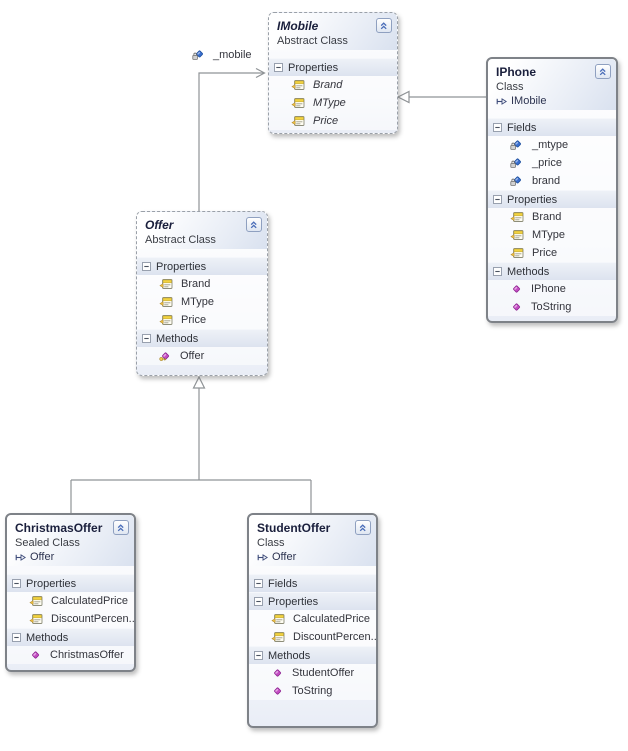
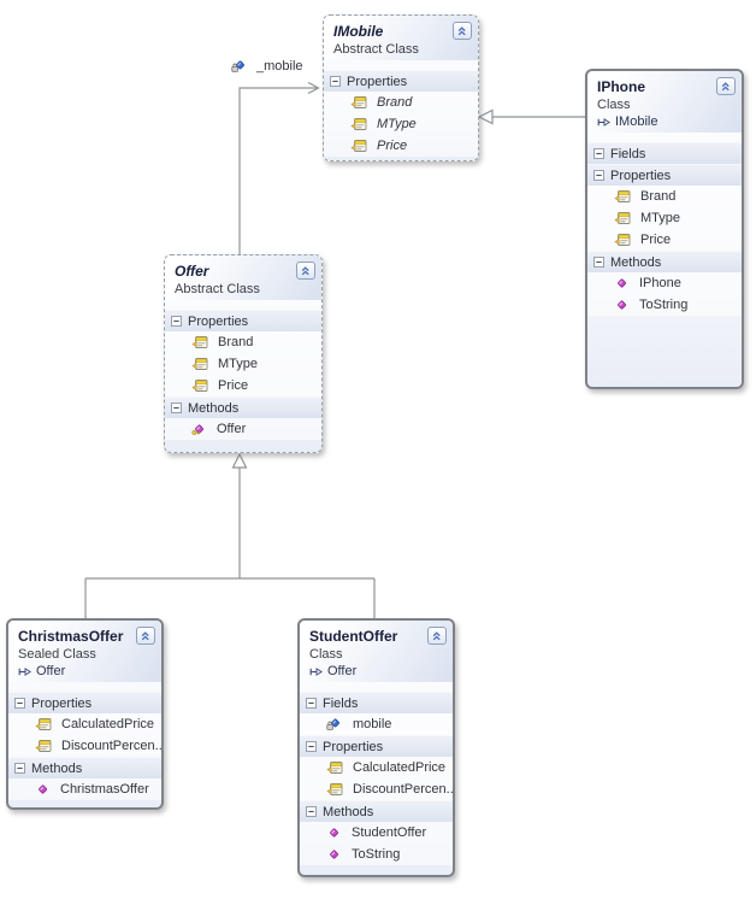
  _mobile
  IMobile
  Abstract Class
  Properties
  Brand
  MType
  Price
  IPhone
  Class
  IMobile
  Fields
- _mtype
- _price
- brand
  Properties
  Brand
  MType
  Price
  Methods
  IPhone
  ToString
  Offer
  Abstract Class
  Properties
  Brand
  MType
  Price
  Methods
  Offer
  ChristmasOffer
  Sealed Class
  Offer
  Properties
  CalculatedPrice
  DiscountPercen..
  Methods
  ChristmasOffer
  StudentOffer
  Class
  Offer
  Fields
+ mobile
  Properties
  CalculatedPrice
  DiscountPercen..
  Methods
  StudentOffer
  ToString
